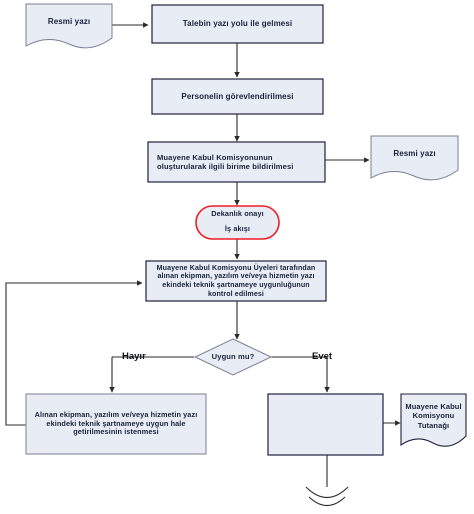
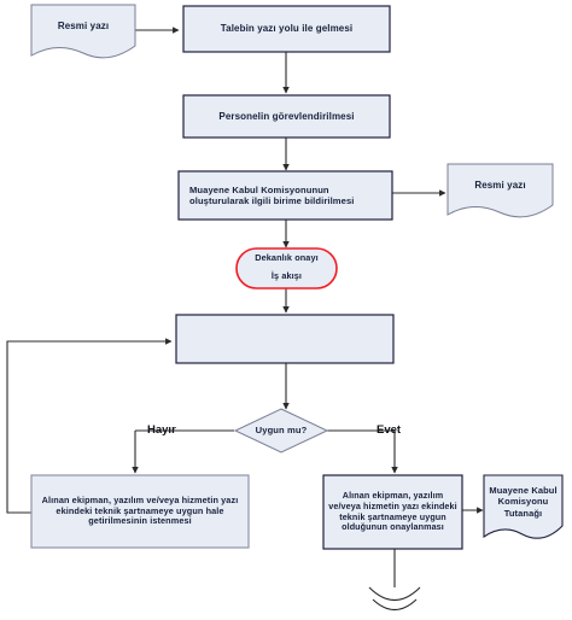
  Resmi yazı
  Talebin yazı yolu ile gelmesi
  Personelin görevlendirilmesi
  Muayene Kabul Komisyonunun oluşturularak ilgili birime bildirilmesi
  Resmi yazı
  Dekanlık onayı
  İş akışı
- Muayene Kabul Komisyonu Üyeleri tarafından alınan ekipman, yazılım ve/veya hizmetin yazı ekindeki teknik şartnameye uygunluğunun kontrol edilmesi
  Uygun mu?
  Alınan ekipman, yazılım ve/veya hizmetin yazı ekindeki teknik şartnameye uygun hale getirilmesinin istenmesi
+ Alınan ekipman, yazılım ve/veya hizmetin yazı ekindeki teknik şartnameye uygun olduğunun onaylanması
  Muayene Kabul Komisyonu Tutanağı
  Hayır
  Evet
